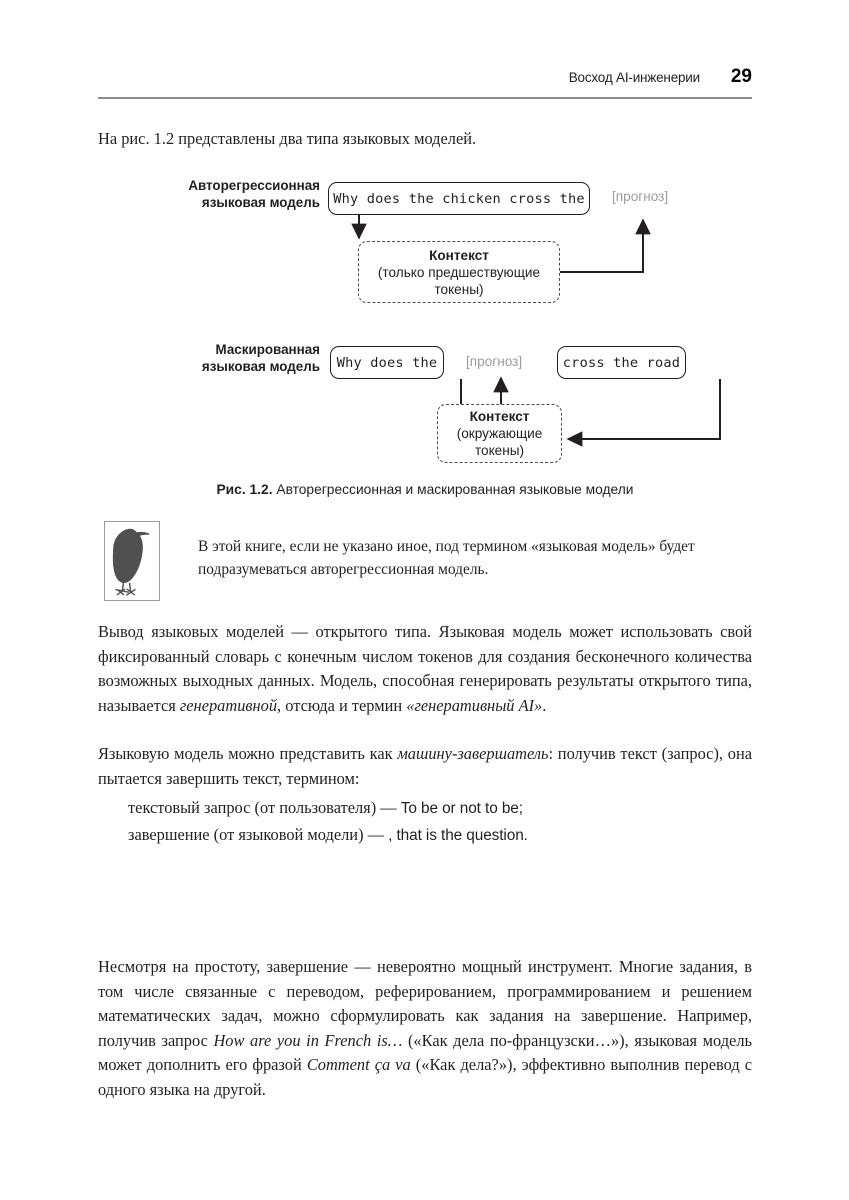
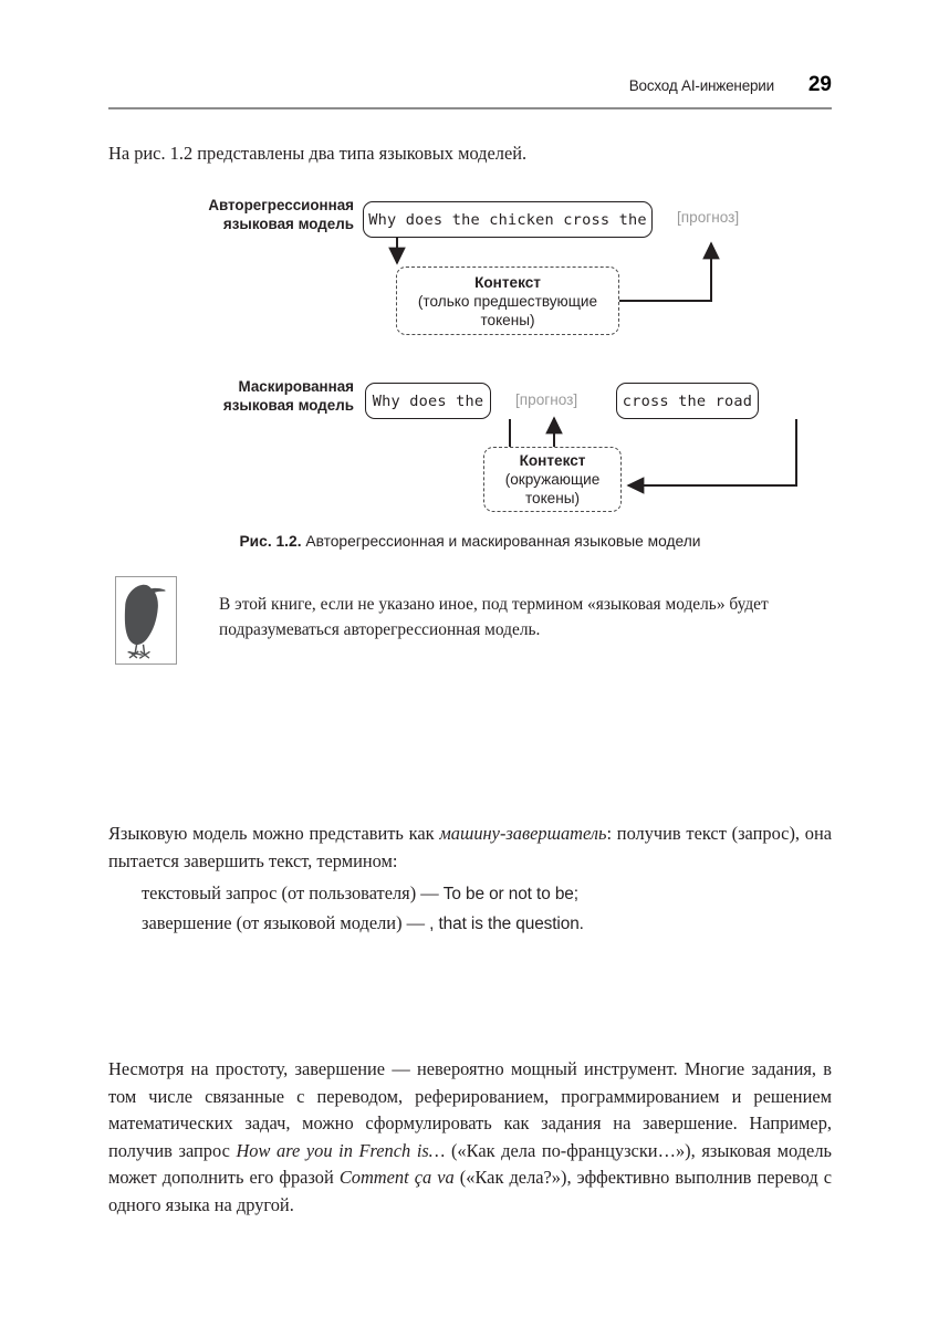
  Восход AI-инженерии
  29
  На рис. 1.2 представлены два типа языковых моделей.
  Авторегрессионная
  языковая модель
  Why does the chicken cross the
  [прогноз]
  Контекст
  (только предшествующие
  токены)
  Маскированная
  языковая модель
  Why does the
  [прогноз]
  cross the road
  Контекст
  (окружающие
  токены)
  Рис. 1.2. Авторегрессионная и маскированная языковые модели
  В этой книге, если не указано иное, под термином «языковая модель» будет подразумеваться авторегрессионная модель.
- Вывод языковых моделей — открытого типа. Языковая модель может использовать свой фиксированный словарь с конечным числом токенов для создания бесконечного количества возможных выходных данных. Модель, способная генерировать результаты открытого типа, называется генеративной, отсюда и термин «генеративный AI».
  Языковую модель можно представить как машину-завершатель: получив текст (запрос), она пытается завершить текст, термином:
  текстовый запрос (от пользователя) — To be or not to be;
  завершение (от языковой модели) — , that is the question.
  Несмотря на простоту, завершение — невероятно мощный инструмент. Многие задания, в том числе связанные с переводом, реферированием, программированием и решением математических задач, можно сформулировать как задания на завершение. Например, получив запрос How are you in French is… («Как дела по-французски…»), языковая модель может дополнить его фразой Comment ça va («Как дела?»), эффективно выполнив перевод с одного языка на другой.
